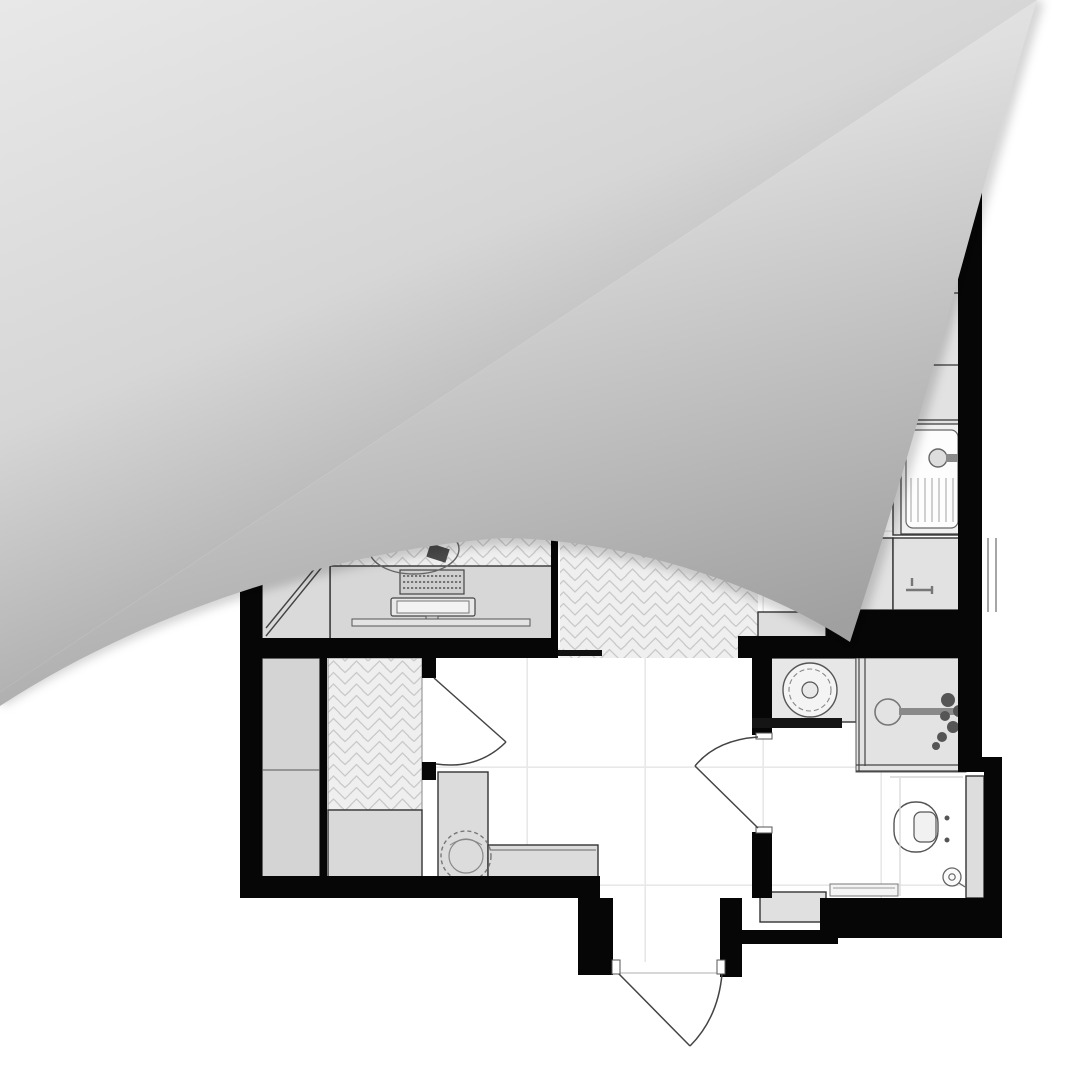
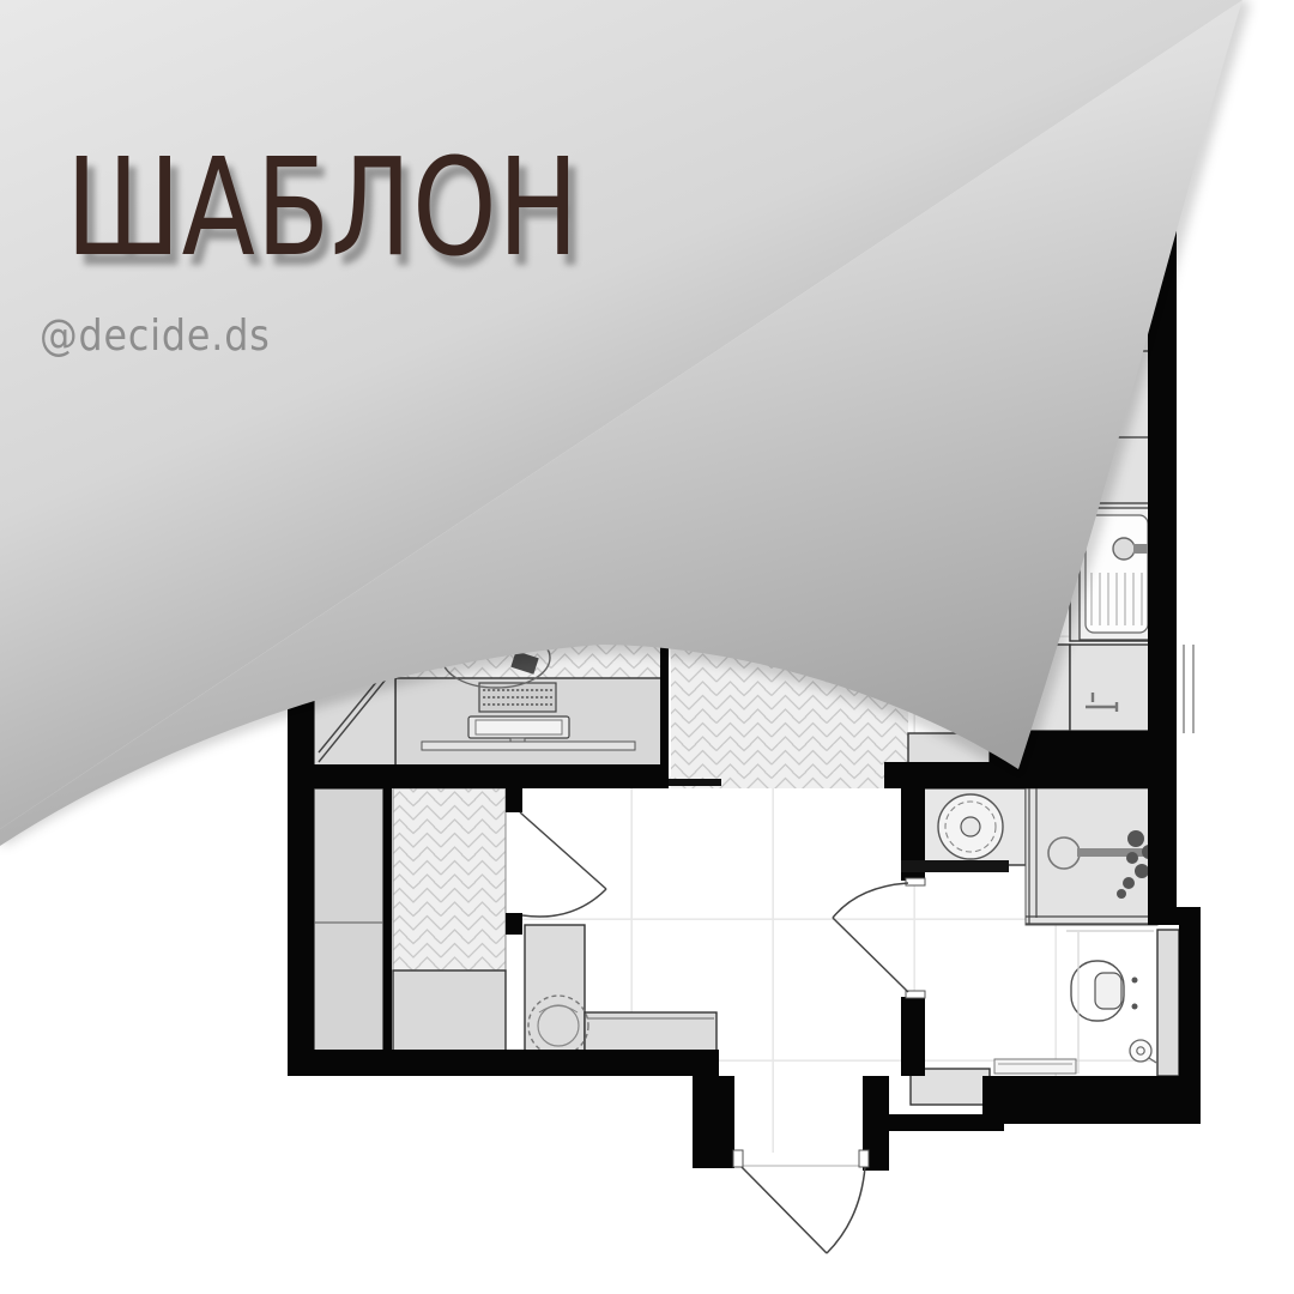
+ ШАБЛОН
+ @decide.ds
